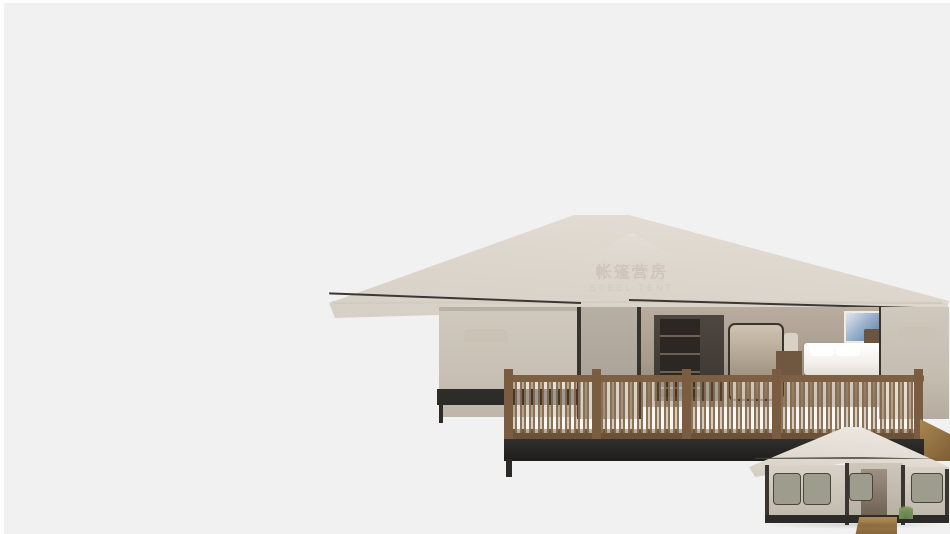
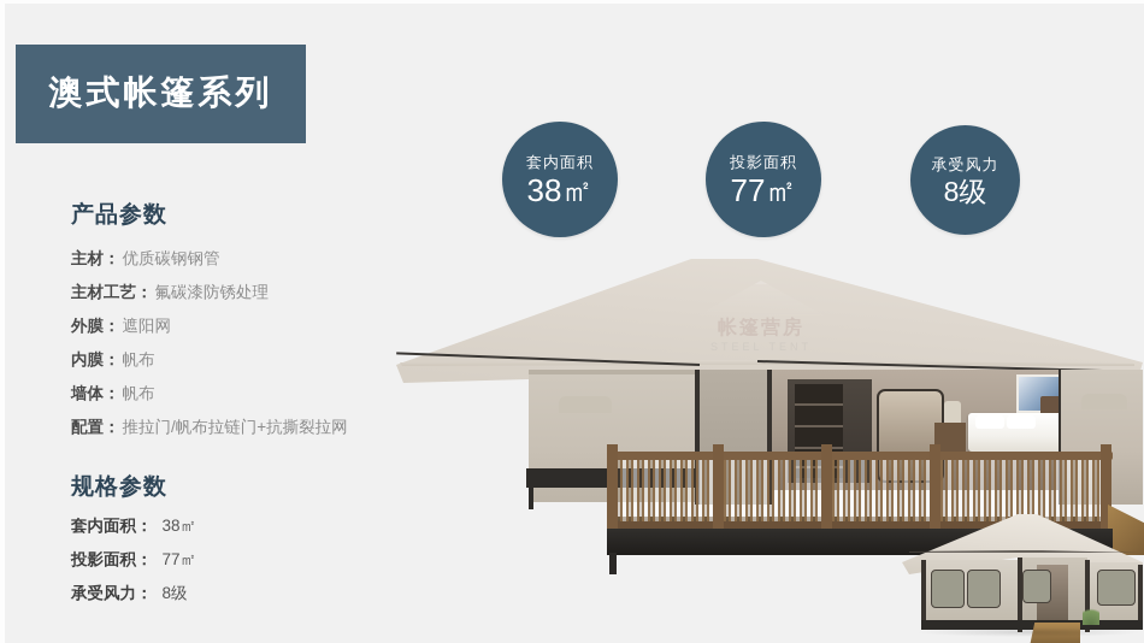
+ 澳式帐篷系列
+ 产品参数
+ 主材： 优质碳钢钢管
+ 主材工艺： 氟碳漆防锈处理
+ 外膜： 遮阳网
+ 内膜： 帆布
+ 墙体： 帆布
+ 配置： 推拉门/帆布拉链门+抗撕裂拉网
+ 规格参数
+ 套内面积： 38㎡
+ 投影面积： 77㎡
+ 承受风力： 8级
+ 套内面积
+ 38㎡
+ 投影面积
+ 77㎡
+ 承受风力
+ 8级
